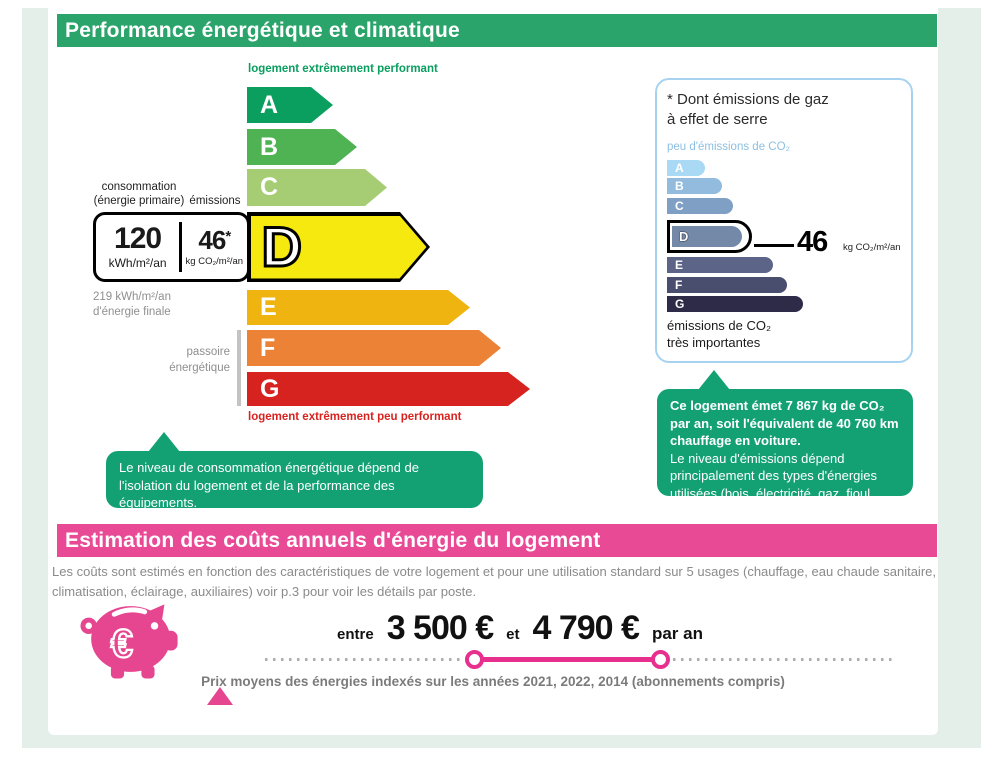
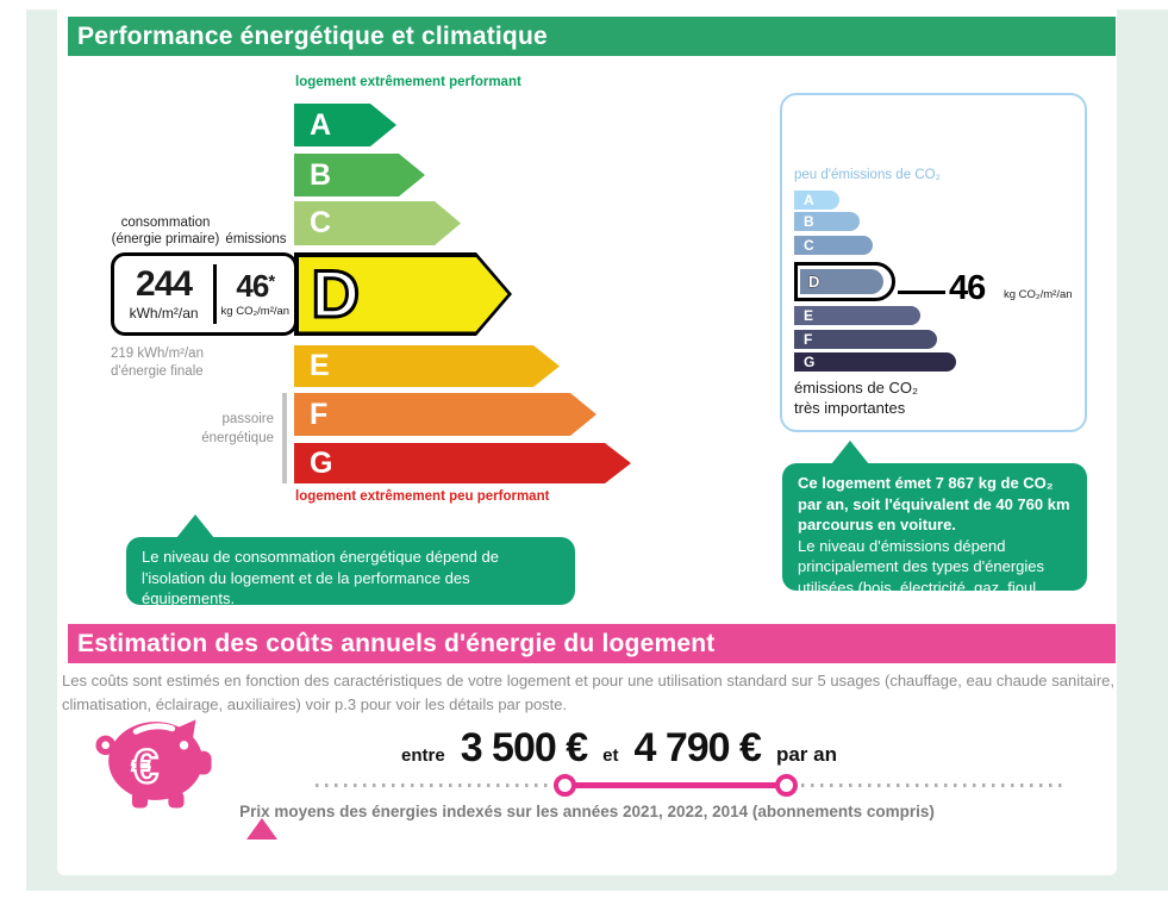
  Performance énergétique et climatique
  logement extrêmement performant
  D
- 120
+ 244
  kWh/m²/an
  46*
  kg CO₂/m²/an
  consommation
  (énergie primaire)
  émissions
  219 kWh/m²/an
  d'énergie finale
  passoire
  énergétique
  logement extrêmement peu performant
  Le niveau de consommation énergétique dépend de l'isolation du logement et de la performance des équipements.
  Pour l'améliorer, voir pages 4 à 6
- * Dont émissions de gaz
- à effet de serre
  peu d'émissions de CO₂
  D
  46
  kg CO₂/m²/an
  émissions de CO₂
  très importantes
- Ce logement émet 7 867 kg de CO₂ par an, soit l'équivalent de 40 760 km chauffage en voiture.
+ Ce logement émet 7 867 kg de CO₂ par an, soit l'équivalent de 40 760 km parcourus en voiture.
  Le niveau d'émissions dépend principalement des types d'énergies utilisées (bois, électricité, gaz, fioul,
  Estimation des coûts annuels d'énergie du logement
  Les coûts sont estimés en fonction des caractéristiques de votre logement et pour une utilisation standard sur 5 usages (chauffage, eau chaude sanitaire, climatisation, éclairage, auxiliaires) voir p.3 pour voir les détails par poste.
  €
  entre
  3 500 €
  et
  4 790 €
  par an
  Prix moyens des énergies indexés sur les années 2021, 2022, 2014 (abonnements compris)
  A
  B
  C
  E
  F
  G
  A
  B
  C
  E
  F
  G
